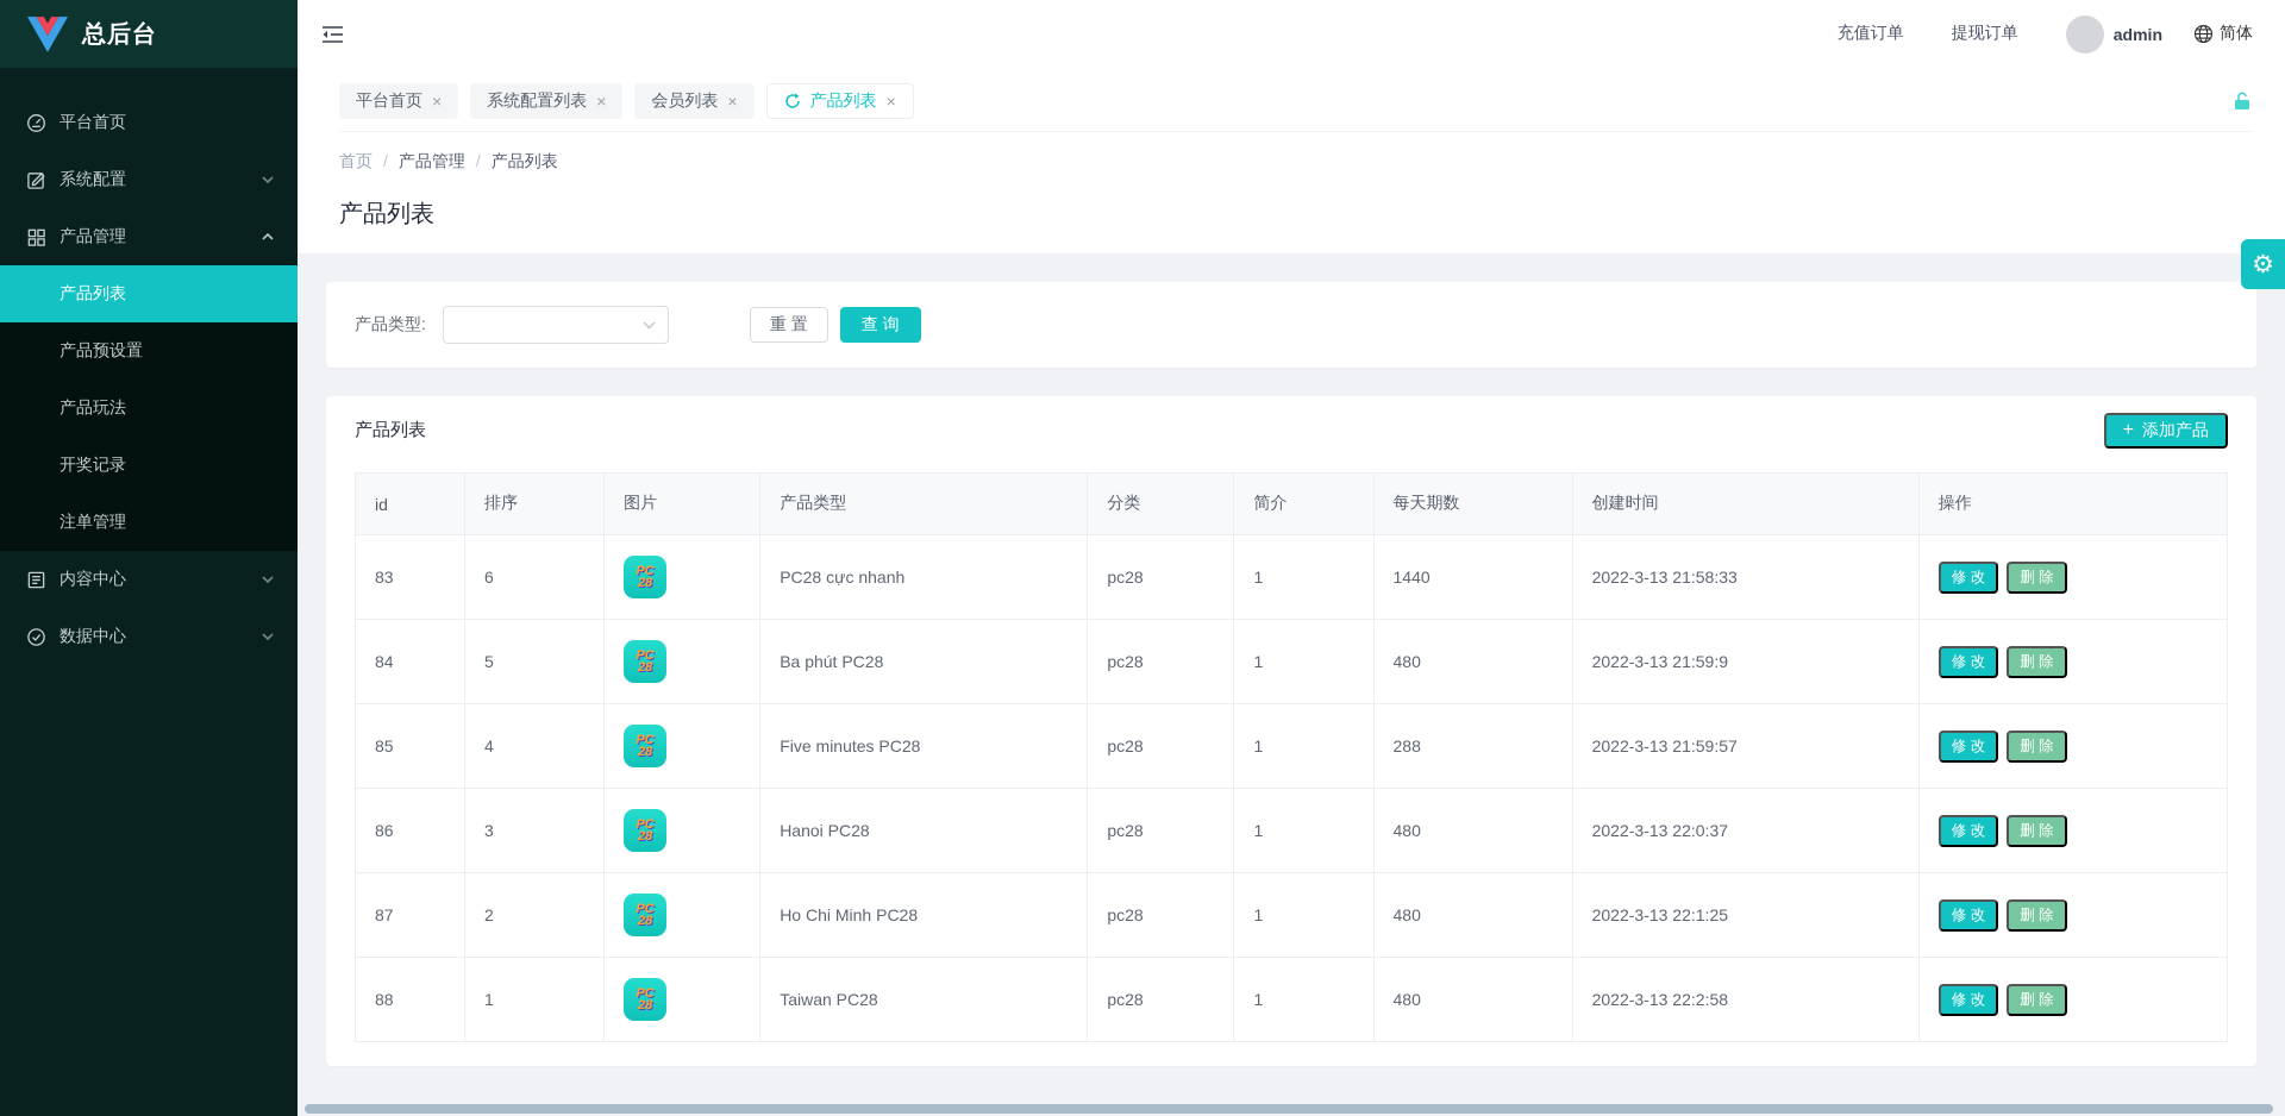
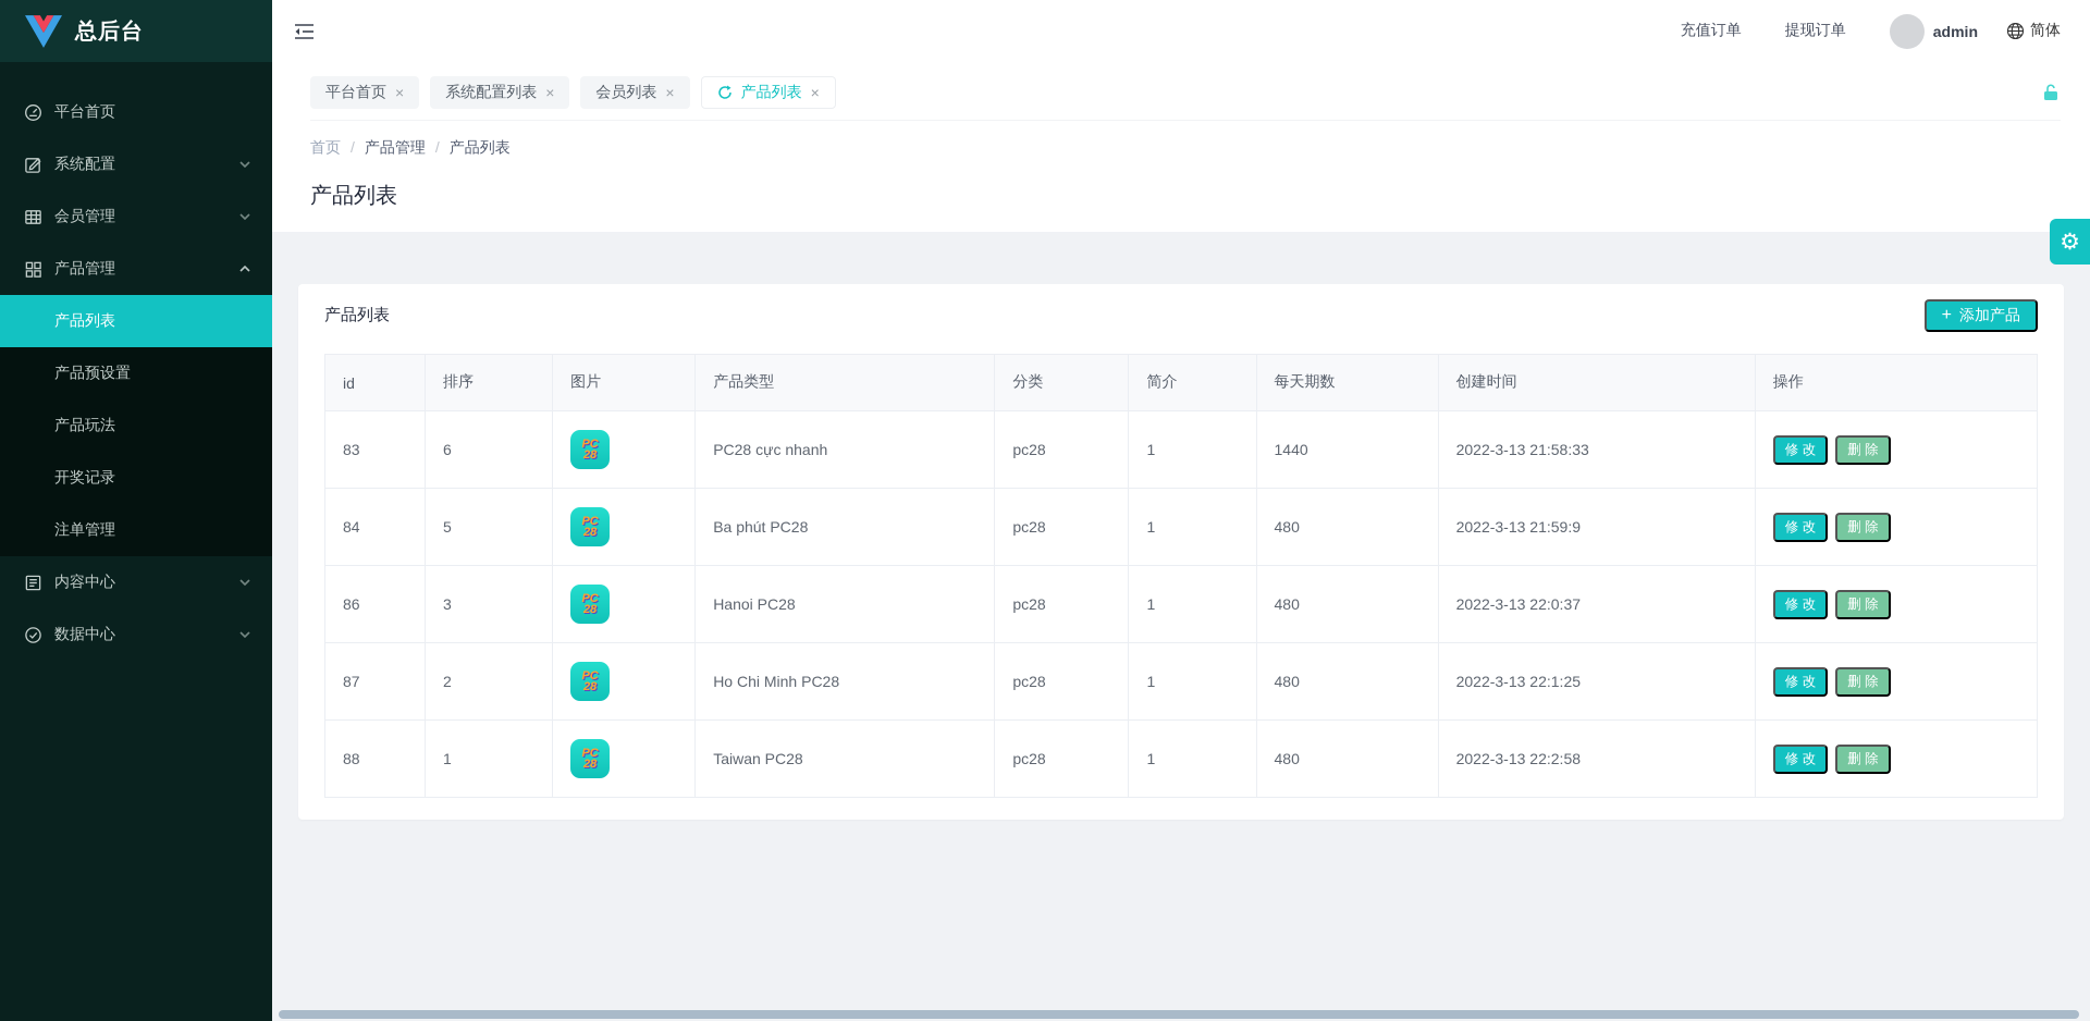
  总后台
  平台首页
  系统配置
+ 会员管理
  产品管理
  产品列表
  产品预设置
  产品玩法
  开奖记录
  注单管理
  内容中心
  数据中心
  充值订单
  提现订单
  admin
  简体
  平台首页
  ×
  系统配置列表
  ×
  会员列表
  ×
  产品列表
  ×
  首页
  /
  产品管理
  /
  产品列表
  产品列表
- 产品类型:
- 重 置
- 查 询
  产品列表
  +
  添加产品
  id	排序	图片	产品类型	分类	简介	每天期数	创建时间	操作
  83	6	PC28	PC28 cực nhanh	pc28	1	1440	2022-3-13 21:58:33	修 改 删 除
  84	5	PC28	Ba phút PC28	pc28	1	480	2022-3-13 21:59:9	修 改 删 除
- 85	4	PC28	Five minutes PC28	pc28	1	288	2022-3-13 21:59:57	修 改 删 除
  86	3	PC28	Hanoi PC28	pc28	1	480	2022-3-13 22:0:37	修 改 删 除
  87	2	PC28	Ho Chi Minh PC28	pc28	1	480	2022-3-13 22:1:25	修 改 删 除
  88	1	PC28	Taiwan PC28	pc28	1	480	2022-3-13 22:2:58	修 改 删 除
  ⚙
